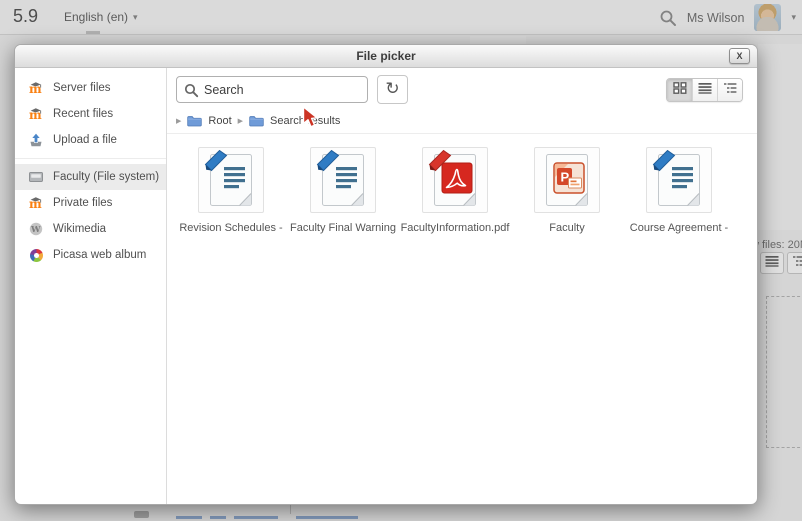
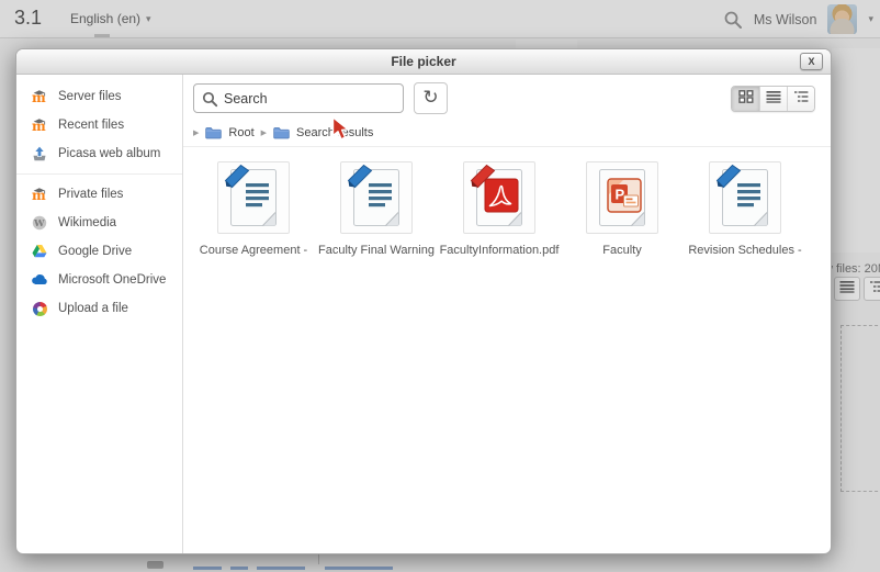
- 5.9
+ 3.1
  English (en)
  ▾
  Ms Wilson
  ▾
  files: 20
  File picker
  X
  m
  Server files
  m
  Recent files
- Upload a file
+ Picasa web album
- Faculty (File system)
  m
  Private files
  W
  Wikimedia
+ Google Drive
+ Microsoft OneDrive
- Picasa web album
+ Upload a file
  Search
  ↻
  Root
  Searchesults
- Revision Schedules -
+ Course Agreement -
  Faculty Final Warning
  FacultyInformation.pdf
  P
  Faculty
- Course Agreement -
+ Revision Schedules -
